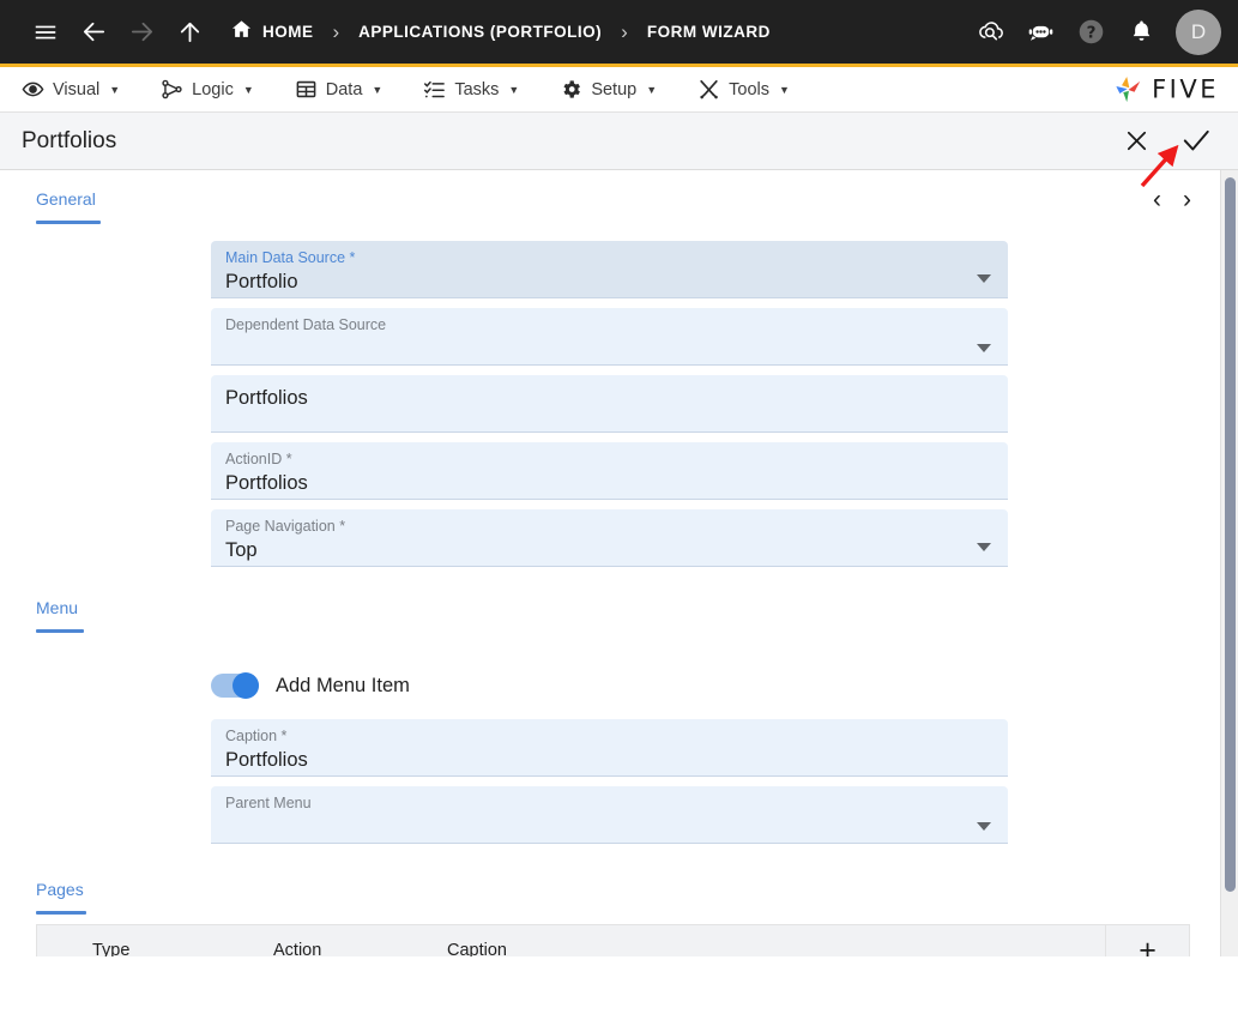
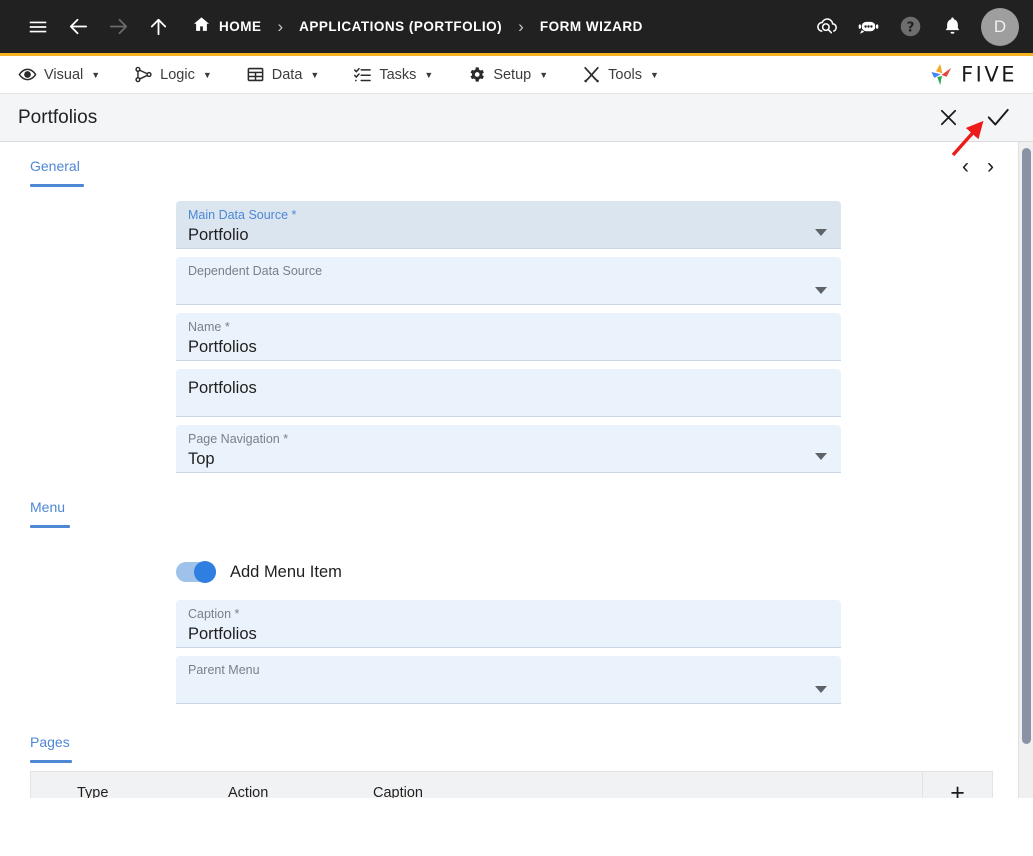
  HOME
  ›
  APPLICATIONS (PORTFOLIO)
  ›
  FORM WIZARD
  ?
  D
  Visual
  ▼
  Logic
  ▼
  Data
  ▼
  Tasks
  ▼
  Setup
  ▼
  Tools
  ▼
  FIVE
  Portfolios
  ‹
  ›
  General
  Main Data Source *
  Portfolio
  Dependent Data Source
+ Name *
  Portfolios
- ActionID *
  Portfolios
  Page Navigation *
  Top
  Menu
  Add Menu Item
  Caption *
  Portfolios
  Parent Menu
  Pages
  Type
  Action
  Caption
  +
